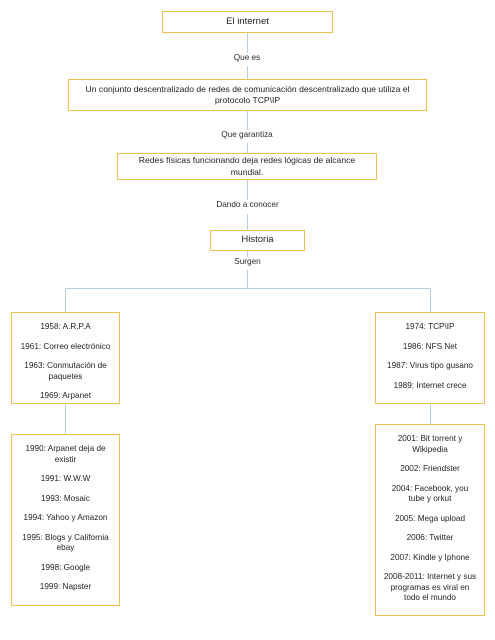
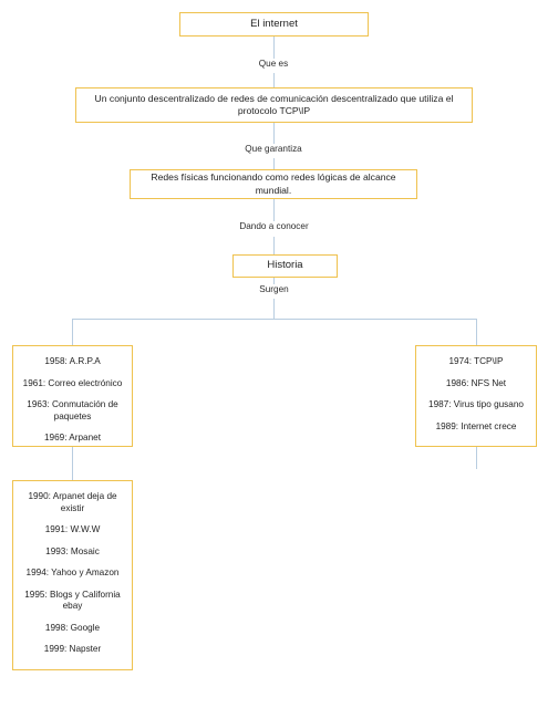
  El internet
  Que es
  Un conjunto descentralizado de redes de comunicación descentralizado que utiliza el protocolo TCP\IP
  Que garantiza
- Redes físicas funcionando deja redes lógicas de alcance mundial.
+ Redes físicas funcionando como redes lógicas de alcance mundial.
  Dando a conocer
  Historia
  Surgen
  1958: A.R.P.A
  1961: Correo electrónico
  1963: Conmutación de paquetes
  1969: Arpanet
  1974: TCP\IP
  1986: NFS Net
  1987: Virus tipo gusano
  1989: Internet crece
  1990: Arpanet deja de existir
  1991: W.W.W
  1993: Mosaic
  1994: Yahoo y Amazon
  1995: Blogs y California ebay
  1998: Google
  1999: Napster
- 2001: Bit torrent y Wikipedia
- 2002: Friendster
- 2004: Facebook, you tube y orkut
- 2005: Mega upload
- 2006: Twitter
- 2007: Kindle y Iphone
- 2008-2011: Internet y sus programas es viral en todo el mundo
